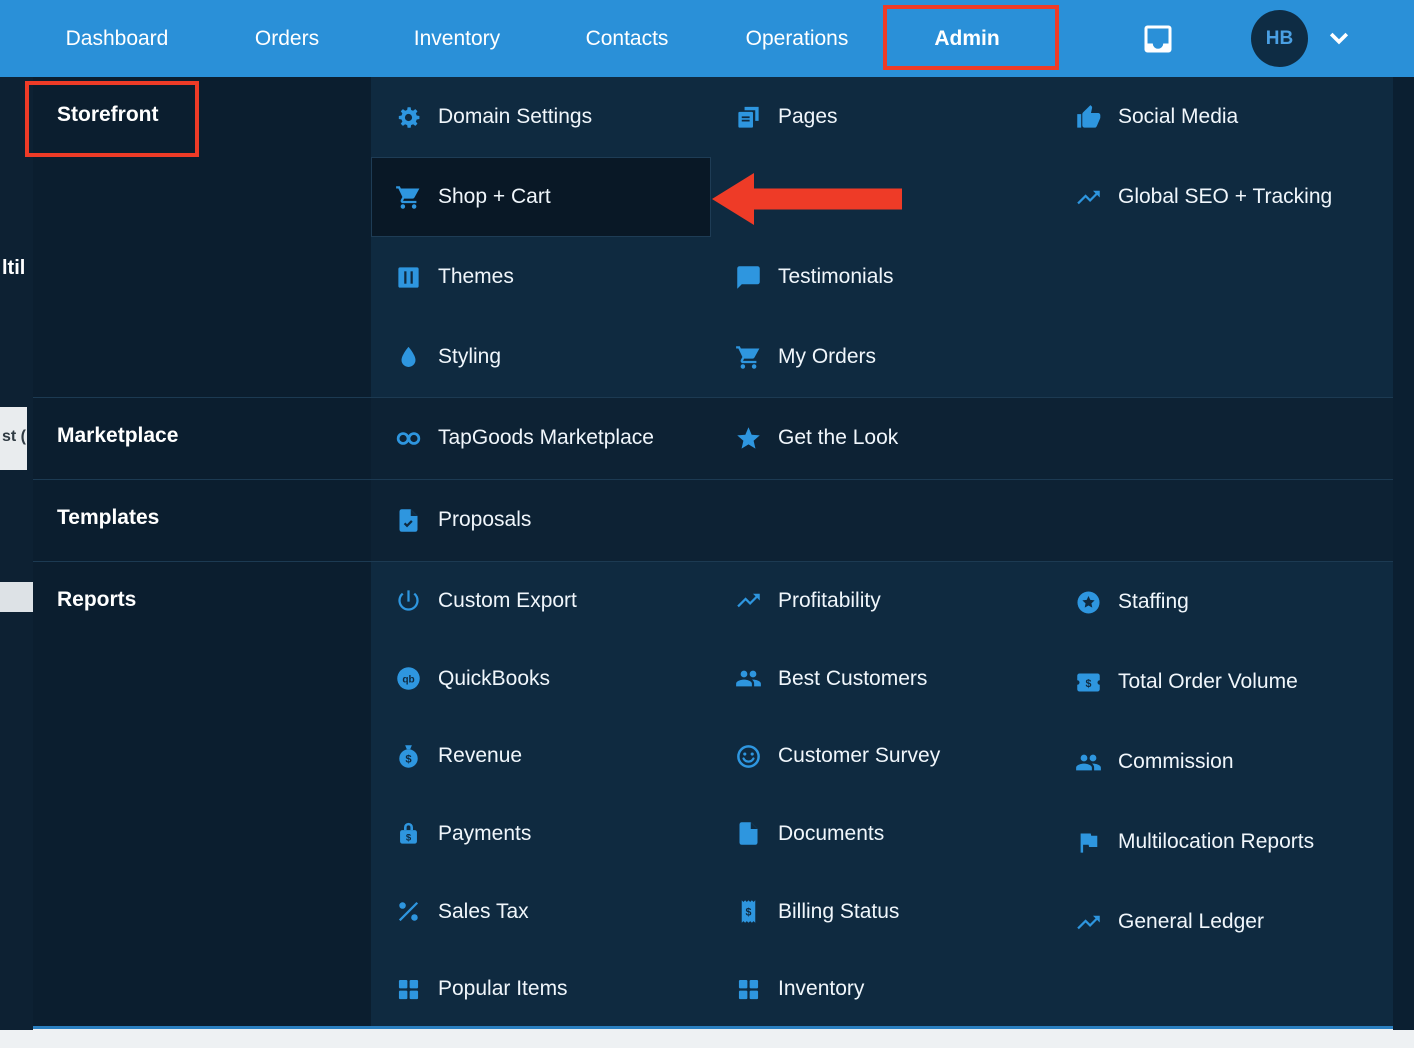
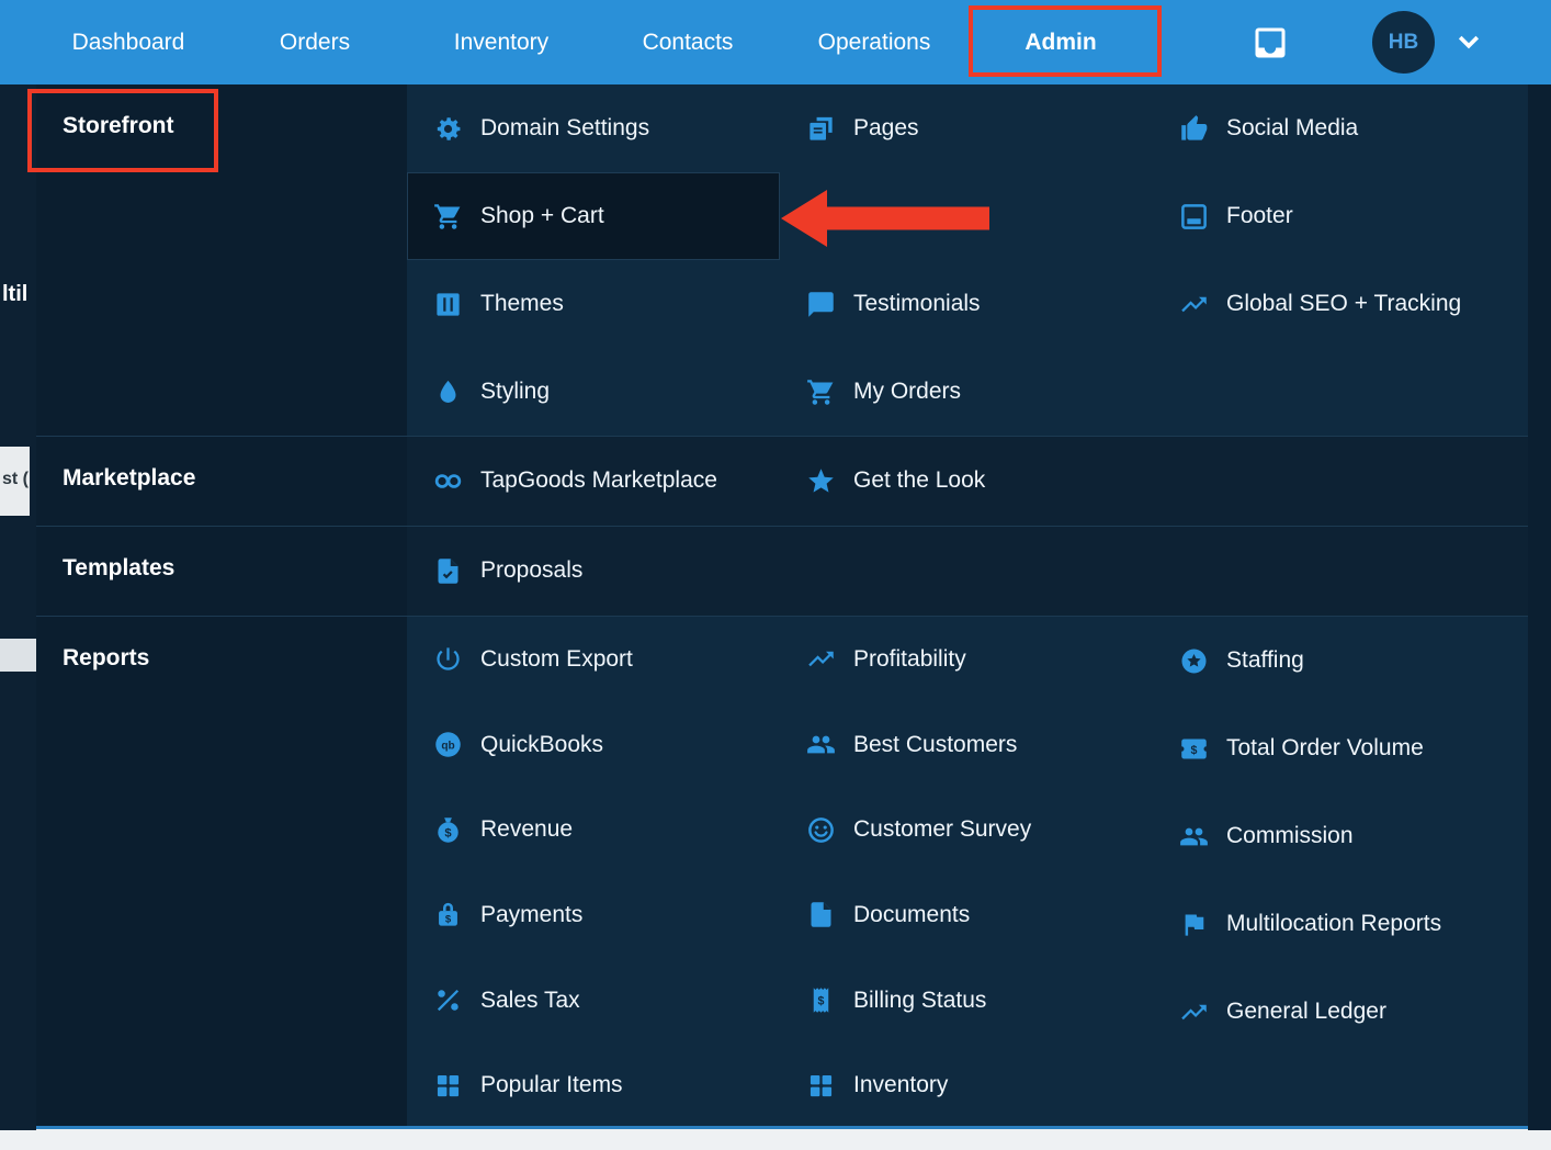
  Dashboard
  Orders
  Inventory
  Contacts
  Operations
  Admin
  HB
  ltil
  st (
  Storefront
  Domain Settings
  Shop + Cart
  Themes
  Styling
  Pages
  Testimonials
  My Orders
  Social Media
+ Footer
  Global SEO + Tracking
  Marketplace
  TapGoods Marketplace
  Get the Look
  Templates
  Proposals
  Reports
  Custom Export
  qb
  QuickBooks
  $
  Revenue
  $
  Payments
  Sales Tax
  Popular Items
  Profitability
  Best Customers
  Customer Survey
  Documents
  $
  Billing Status
  Inventory
  Staffing
  $
  Total Order Volume
  Commission
  Multilocation Reports
  General Ledger
